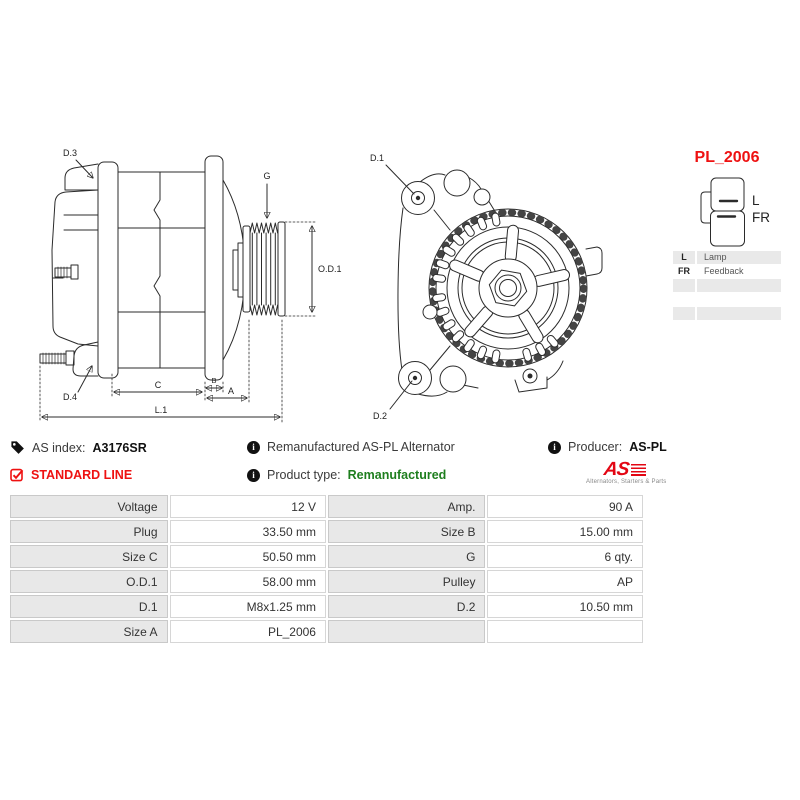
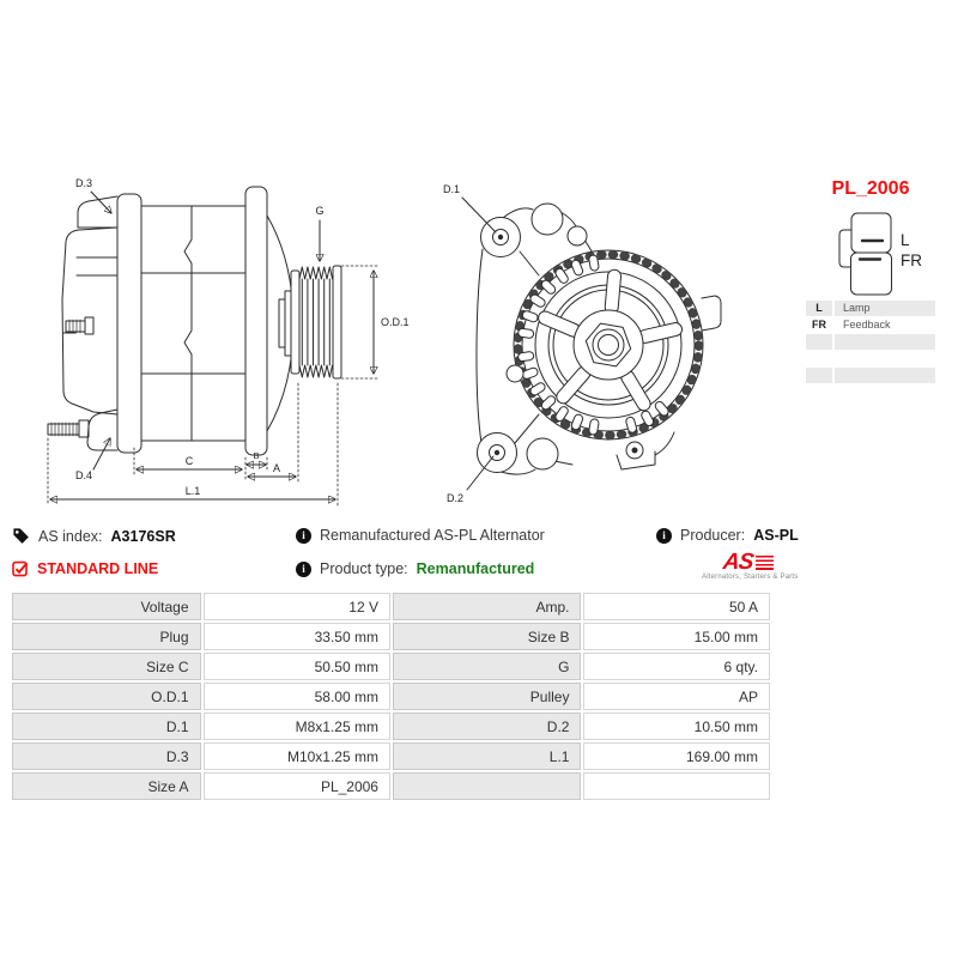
  D.3
  G
  O.D.1
  D.4
  C
  B
  A
  L.1
  D.1
  D.2
  PL_2006
  L
  FR
  L
  Lamp
  FR
  Feedback
  AS index:
  A3176SR
  Remanufactured AS-PL Alternator
  Producer:
  AS-PL
  STANDARD LINE
  Product type:
  Remanufactured
- Voltage	12 V	Amp.	90 A
+ Voltage	12 V	Amp.	50 A
  Plug	33.50 mm	Size B	15.00 mm
  Size C	50.50 mm	G	6 qty.
  O.D.1	58.00 mm	Pulley	AP
  D.1	M8x1.25 mm	D.2	10.50 mm
+ D.3	M10x1.25 mm	L.1	169.00 mm
  Size A	PL_2006
